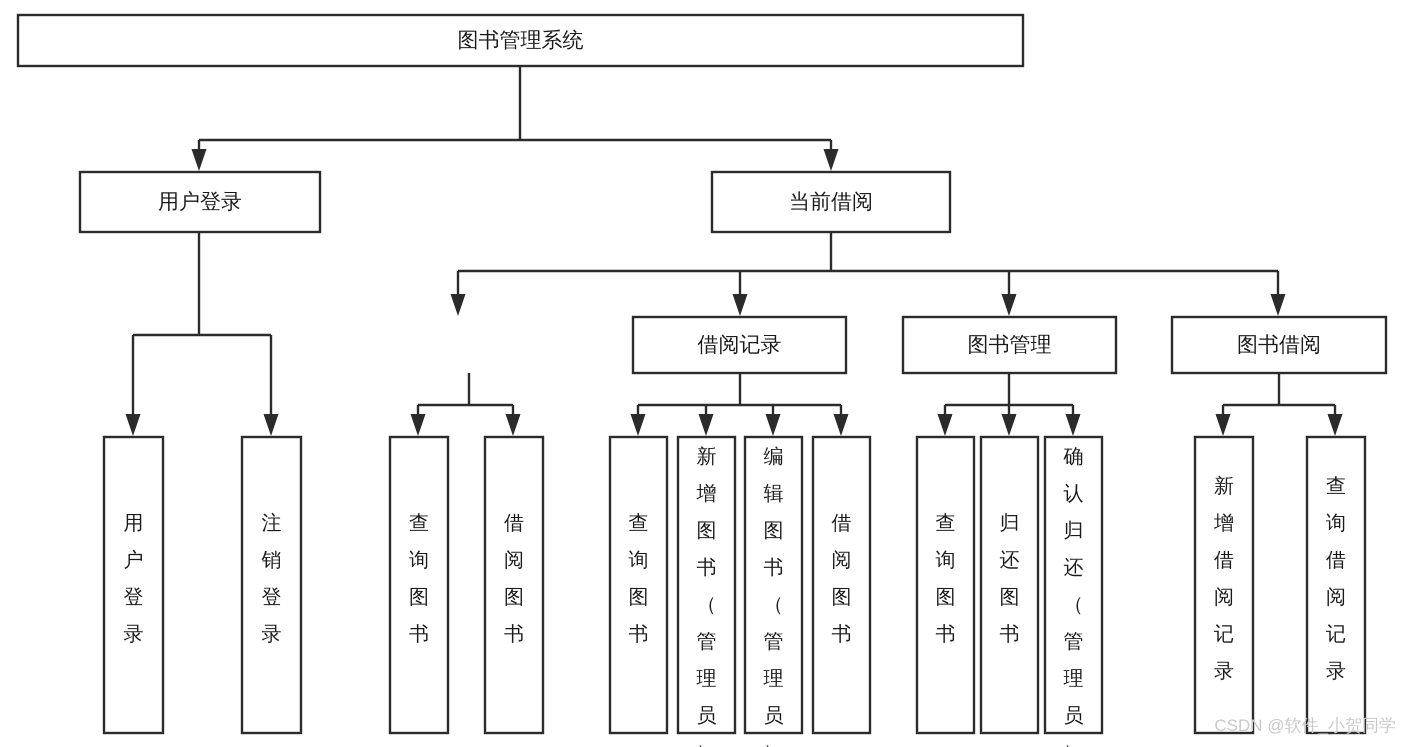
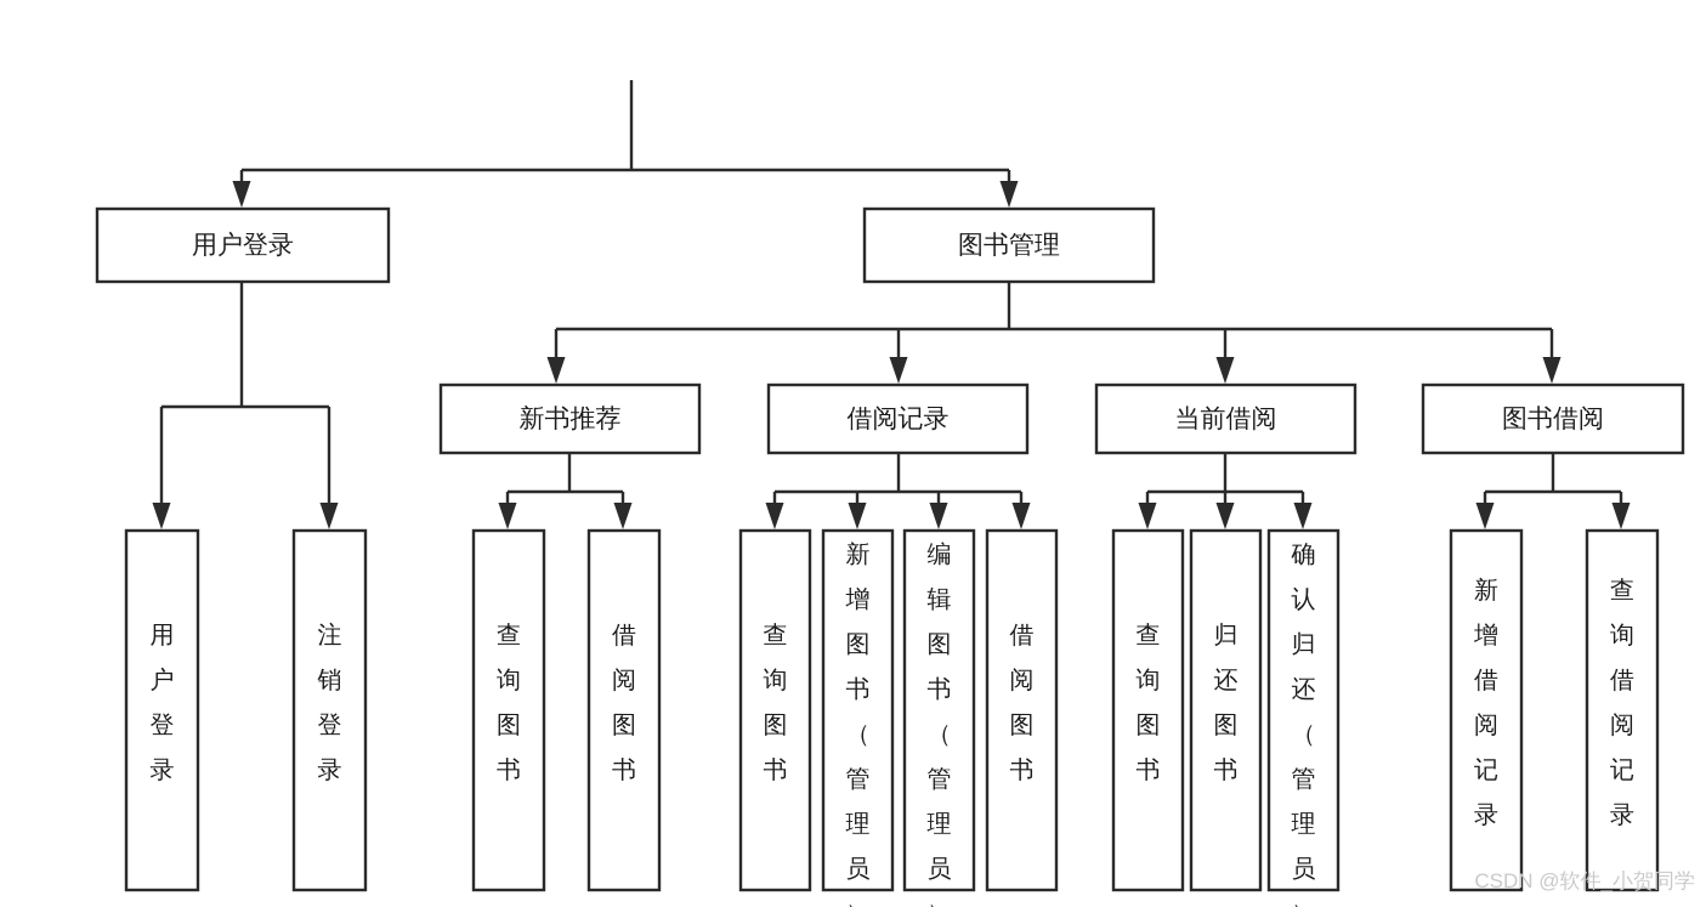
- 图书管理系统
  用户登录
- 当前借阅
+ 图书管理
+ 新书推荐
  借阅记录
- 图书管理
+ 当前借阅
  图书借阅
  用户登录
  注销登录
  查询图书
  借阅图书
  查询图书
  新增图书（管理员
  编辑图书（管理员
  借阅图书
  查询图书
  归还图书
  确认归还（管理员
  新增借阅记录
  查询借阅记录
  CSDN @软件_小贺同学
